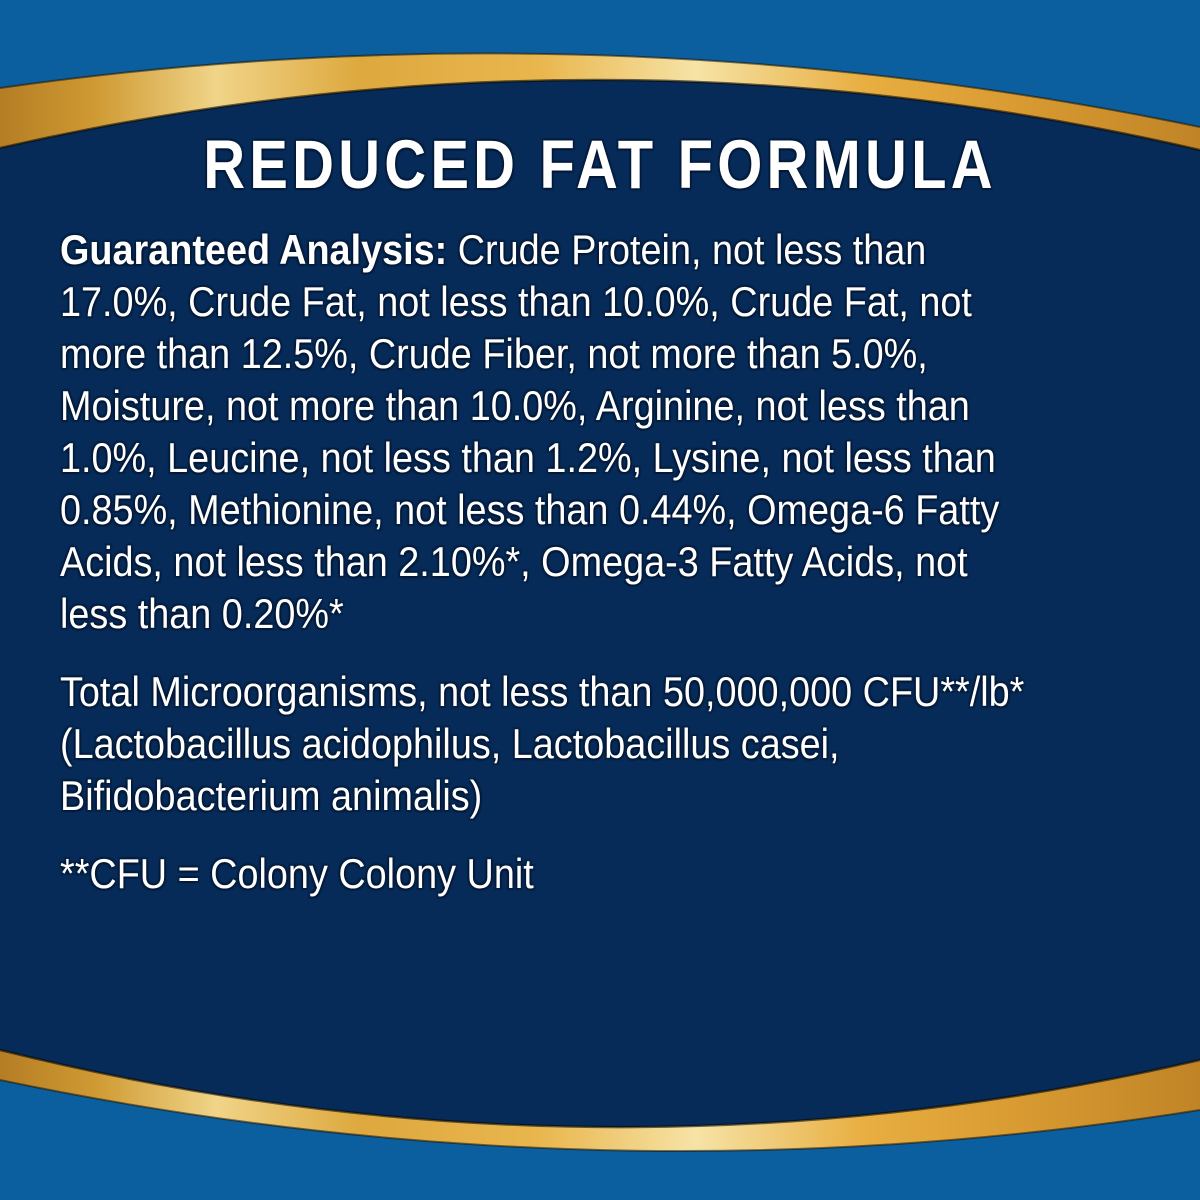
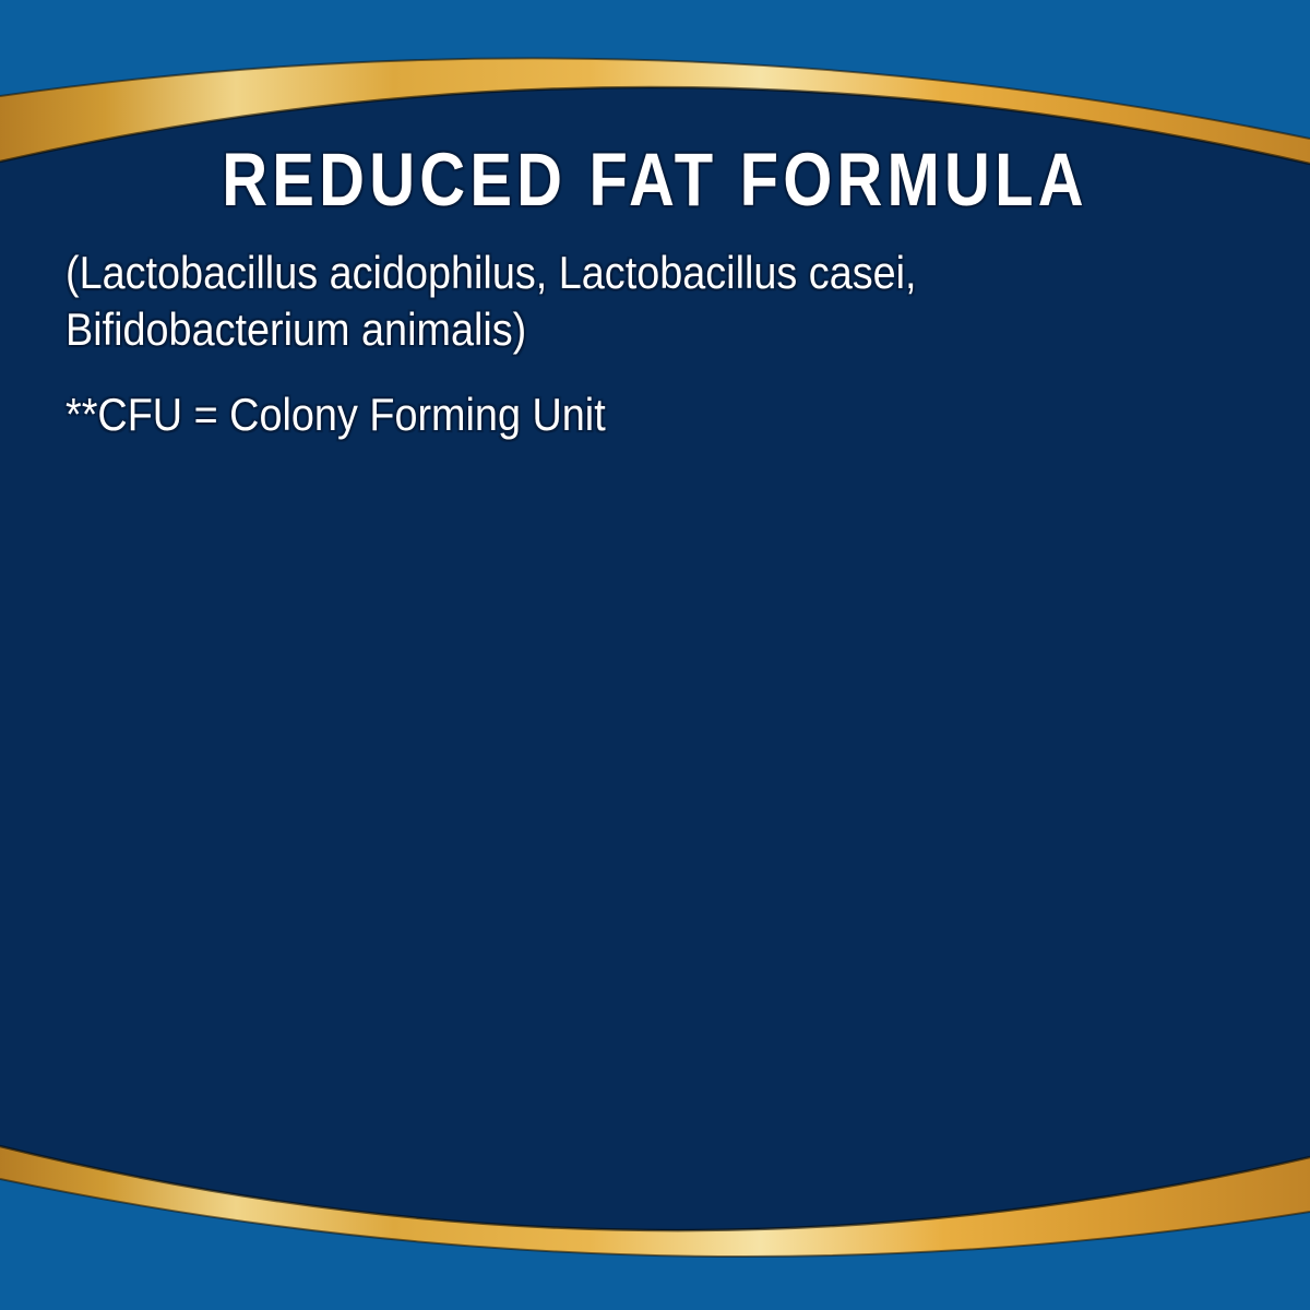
  REDUCED FAT FORMULA
- Guaranteed Analysis: Crude Protein, not less than
- 17.0%, Crude Fat, not less than 10.0%, Crude Fat, not
- more than 12.5%, Crude Fiber, not more than 5.0%,
- Moisture, not more than 10.0%, Arginine, not less than
- 1.0%, Leucine, not less than 1.2%, Lysine, not less than
- 0.85%, Methionine, not less than 0.44%, Omega-6 Fatty
- Acids, not less than 2.10%*, Omega-3 Fatty Acids, not
- less than 0.20%*
- Total Microorganisms, not less than 50,000,000 CFU**/lb*
  (Lactobacillus acidophilus, Lactobacillus casei,
  Bifidobacterium animalis)
- **CFU = Colony Colony Unit
+ **CFU = Colony Forming Unit
